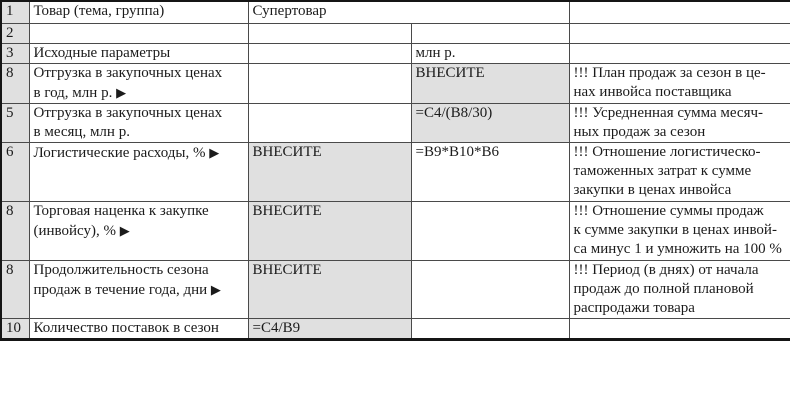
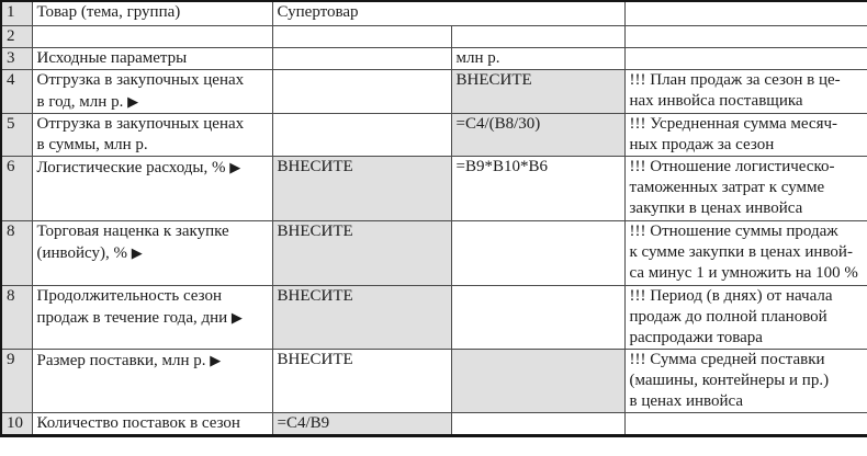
  1	Товар (тема, группа)	Супертовар
  2
  3	Исходные параметры		млн р.
- 8	Отгрузка в закупочных ценах в год, млн р. ▶		ВНЕСИТЕ	!!! План продаж за сезон в це- нах инвойса поставщика
+ 4	Отгрузка в закупочных ценах в год, млн р. ▶		ВНЕСИТЕ	!!! План продаж за сезон в це- нах инвойса поставщика
- 5	Отгрузка в закупочных ценах в месяц, млн р.		=C4/(B8/30)	!!! Усредненная сумма месяч- ных продаж за сезон
+ 5	Отгрузка в закупочных ценах в суммы, млн р.		=C4/(B8/30)	!!! Усредненная сумма месяч- ных продаж за сезон
  6	Логистические расходы, % ▶	ВНЕСИТЕ	=B9*B10*B6	!!! Отношение логистическо- таможенных затрат к сумме закупки в ценах инвойса
  8	Торговая наценка к закупке (инвойсу), % ▶	ВНЕСИТЕ		!!! Отношение суммы продаж к сумме закупки в ценах инвой- са минус 1 и умножить на 100 %
- 8	Продолжительность сезона продаж в течение года, дни ▶	ВНЕСИТЕ		!!! Период (в днях) от начала продаж до полной плановой распродажи товара
+ 8	Продолжительность сезон продаж в течение года, дни ▶	ВНЕСИТЕ		!!! Период (в днях) от начала продаж до полной плановой распродажи товара
+ 9	Размер поставки, млн р. ▶	ВНЕСИТЕ		!!! Сумма средней поставки (машины, контейнеры и пр.) в ценах инвойса
  10	Количество поставок в сезон	=C4/B9
